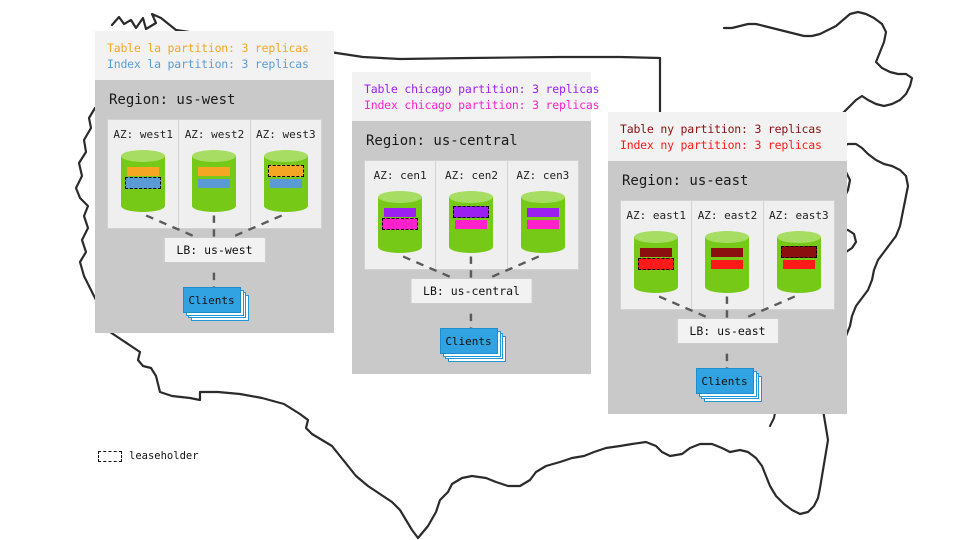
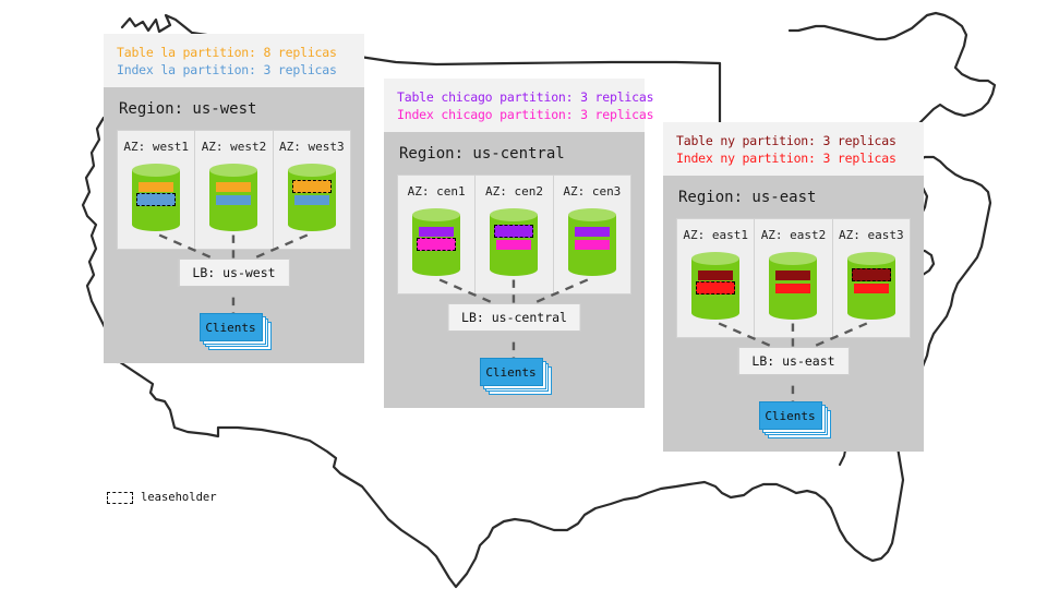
- Table la partition: 3 replicas
+ Table la partition: 8 replicas
  Index la partition: 3 replicas
  Region: us-west
  AZ: west1
  AZ: west2
  AZ: west3
  LB: us-west
  Clients
  Table chicago partition: 3 replicas
  Index chicago partition: 3 replicas
  Region: us-central
  AZ: cen1
  AZ: cen2
  AZ: cen3
  LB: us-central
  Clients
  Table ny partition: 3 replicas
  Index ny partition: 3 replicas
  Region: us-east
  AZ: east1
  AZ: east2
  AZ: east3
  LB: us-east
  Clients
  leaseholder
